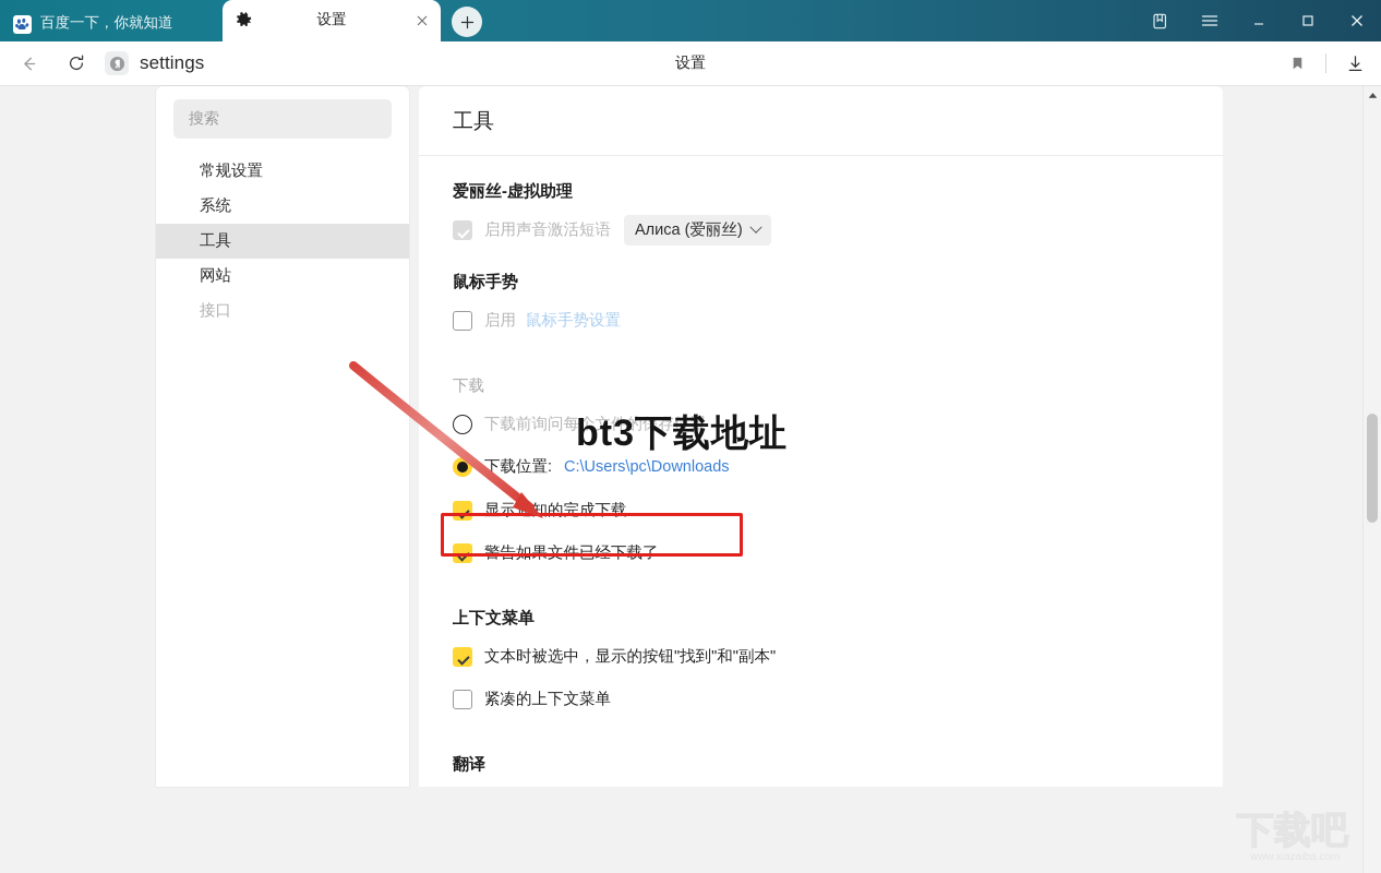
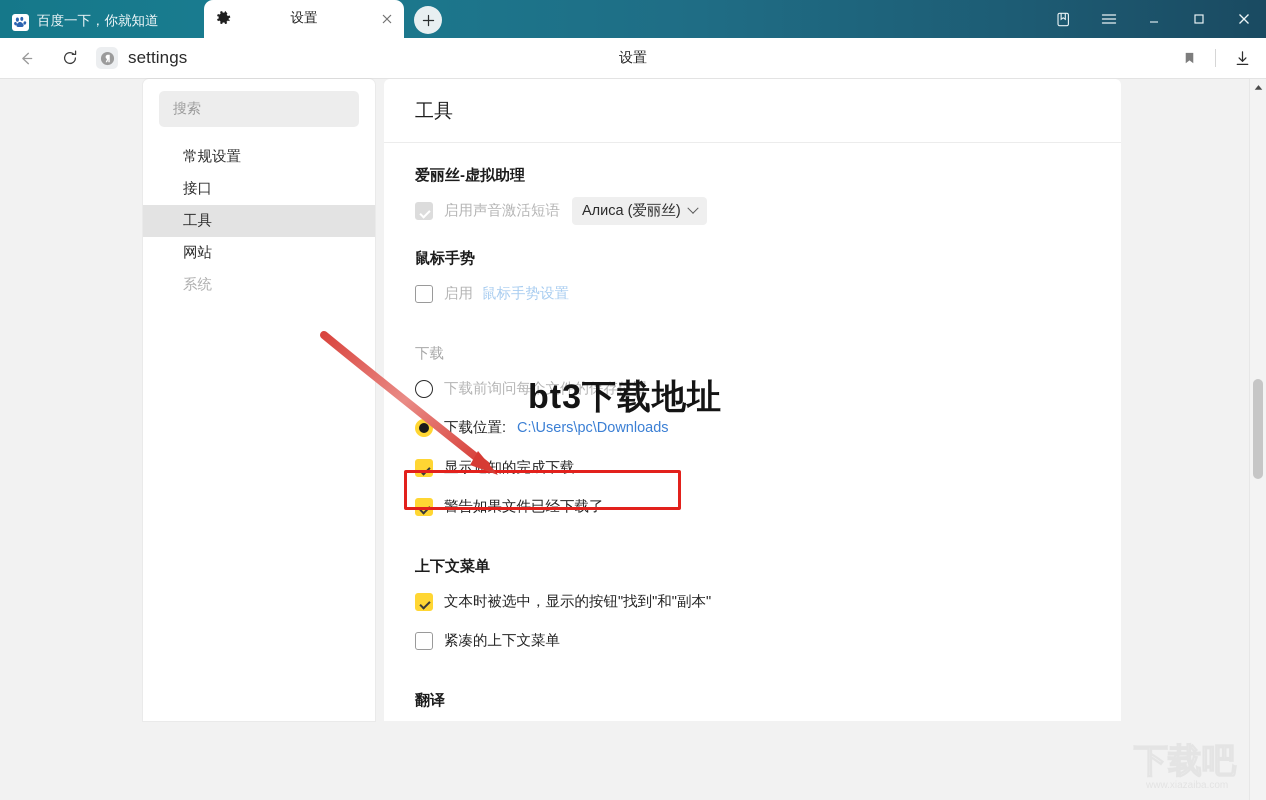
  百度一下，你就知道
  设置
  settings
  设置
  搜索
  常规设置
- 系统
+ 接口
  工具
  网站
- 接口
+ 系统
  工具
  爱丽丝-虚拟助理
  启用声音激活短语
  Алиса (爱丽丝)
  鼠标手势
  启用
  鼠标手势设置
  下载
  下载前询问每个文件的保存位置
  下载位置:
  C:\Users\pc\Downloads
  显示知的完成下载
  警告如果文件已经下载了
  上下文菜单
  文本时被选中，显示的按钮"找到"和"副本"
  紧凑的上下文菜单
  翻译
  bt3下载地址
